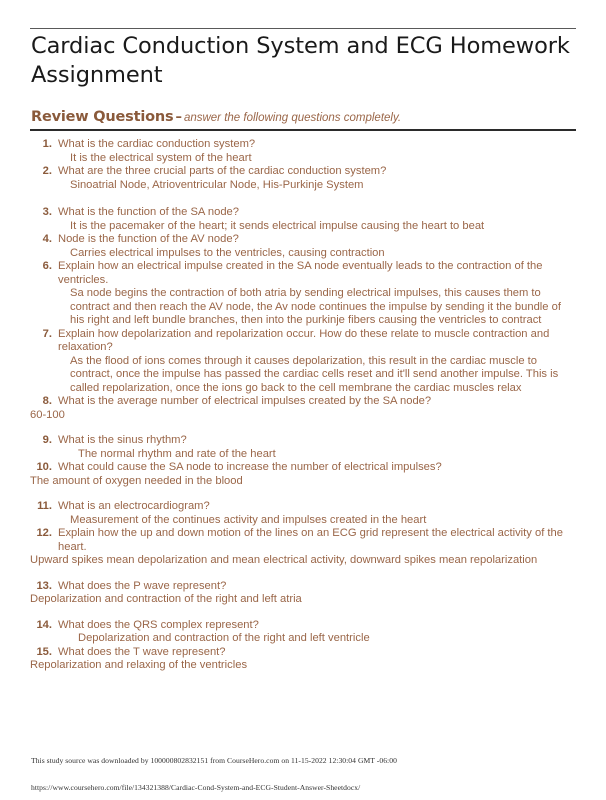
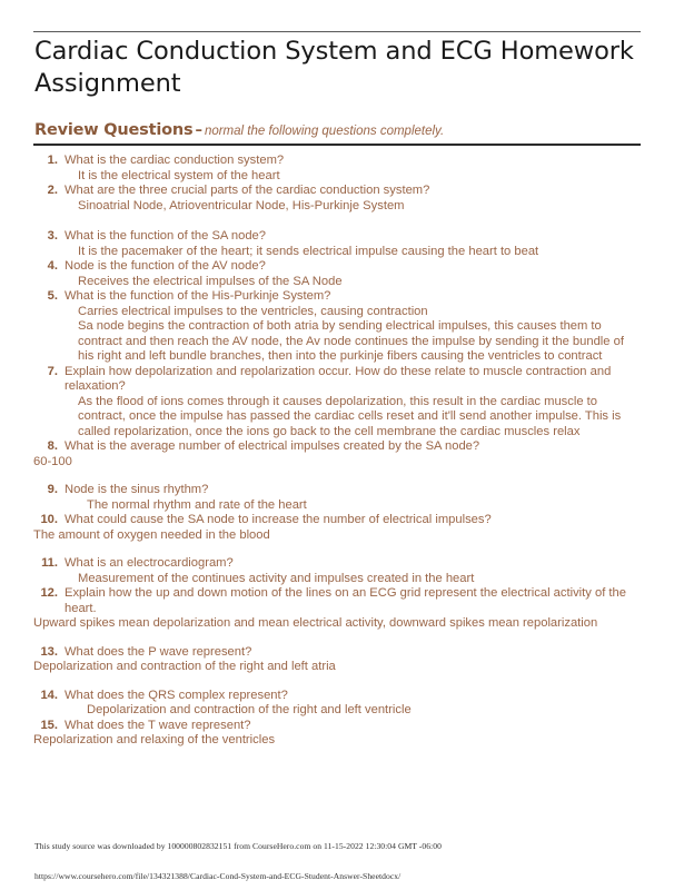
  Cardiac Conduction System and ECG Homework Assignment
- Review Questions – answer the following questions completely.
+ Review Questions – normal the following questions completely.
  1.
  What is the cardiac conduction system?
  It is the electrical system of the heart
  2.
  What are the three crucial parts of the cardiac conduction system?
  Sinoatrial Node, Atrioventricular Node, His-Purkinje System
  3.
  What is the function of the SA node?
  It is the pacemaker of the heart; it sends electrical impulse causing the heart to beat
  4.
  Node is the function of the AV node?
+ Receives the electrical impulses of the SA Node
+ 5.
+ What is the function of the His-Purkinje System?
  Carries electrical impulses to the ventricles, causing contraction
- 6.
- Explain how an electrical impulse created in the SA node eventually leads to the contraction of the ventricles.
  Sa node begins the contraction of both atria by sending electrical impulses, this causes them to contract and then reach the AV node, the Av node continues the impulse by sending it the bundle of his right and left bundle branches, then into the purkinje fibers causing the ventricles to contract
  7.
  Explain how depolarization and repolarization occur. How do these relate to muscle contraction and relaxation?
  As the flood of ions comes through it causes depolarization, this result in the cardiac muscle to contract, once the impulse has passed the cardiac cells reset and it'll send another impulse. This is called repolarization, once the ions go back to the cell membrane the cardiac muscles relax
  8.
  What is the average number of electrical impulses created by the SA node?
  60-100
  9.
- What is the sinus rhythm?
+ Node is the sinus rhythm?
  The normal rhythm and rate of the heart
  10.
  What could cause the SA node to increase the number of electrical impulses?
  The amount of oxygen needed in the blood
  11.
  What is an electrocardiogram?
  Measurement of the continues activity and impulses created in the heart
  12.
  Explain how the up and down motion of the lines on an ECG grid represent the electrical activity of the heart.
  Upward spikes mean depolarization and mean electrical activity, downward spikes mean repolarization
  13.
  What does the P wave represent?
  Depolarization and contraction of the right and left atria
  14.
  What does the QRS complex represent?
  Depolarization and contraction of the right and left ventricle
  15.
  What does the T wave represent?
  Repolarization and relaxing of the ventricles
  This study source was downloaded by 100000802832151 from CourseHero.com on 11-15-2022 12:30:04 GMT -06:00
  https://www.coursehero.com/file/134321388/Cardiac-Cond-System-and-ECG-Student-Answer-Sheetdocx/
